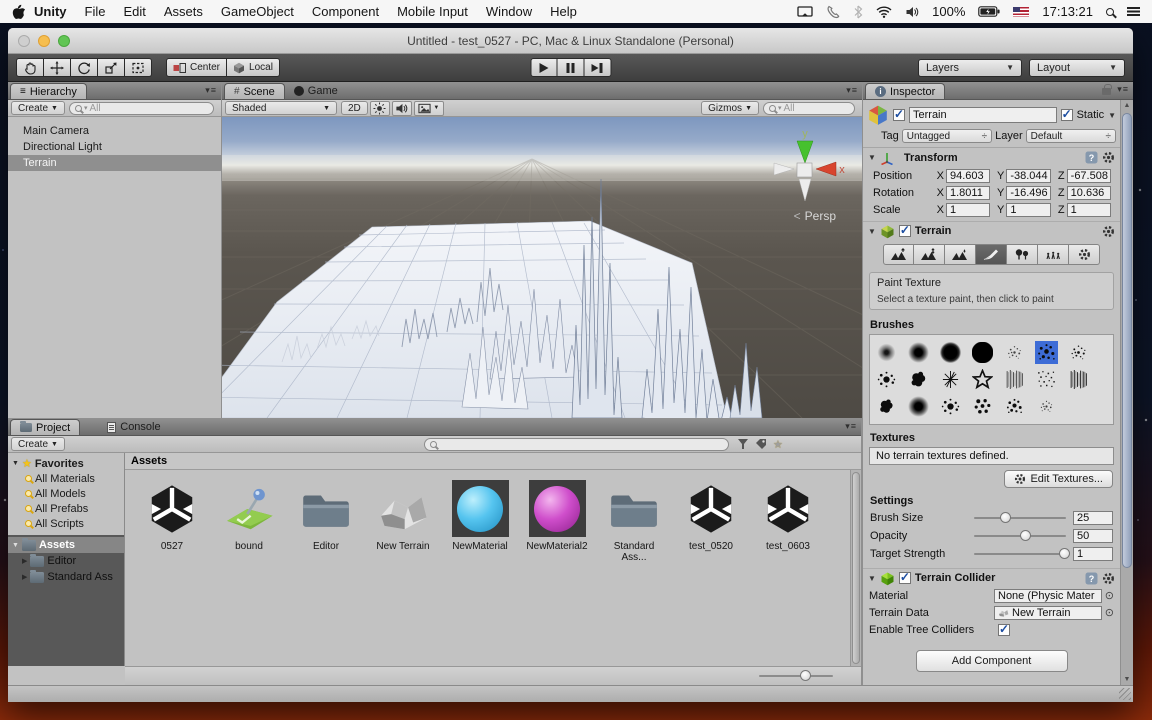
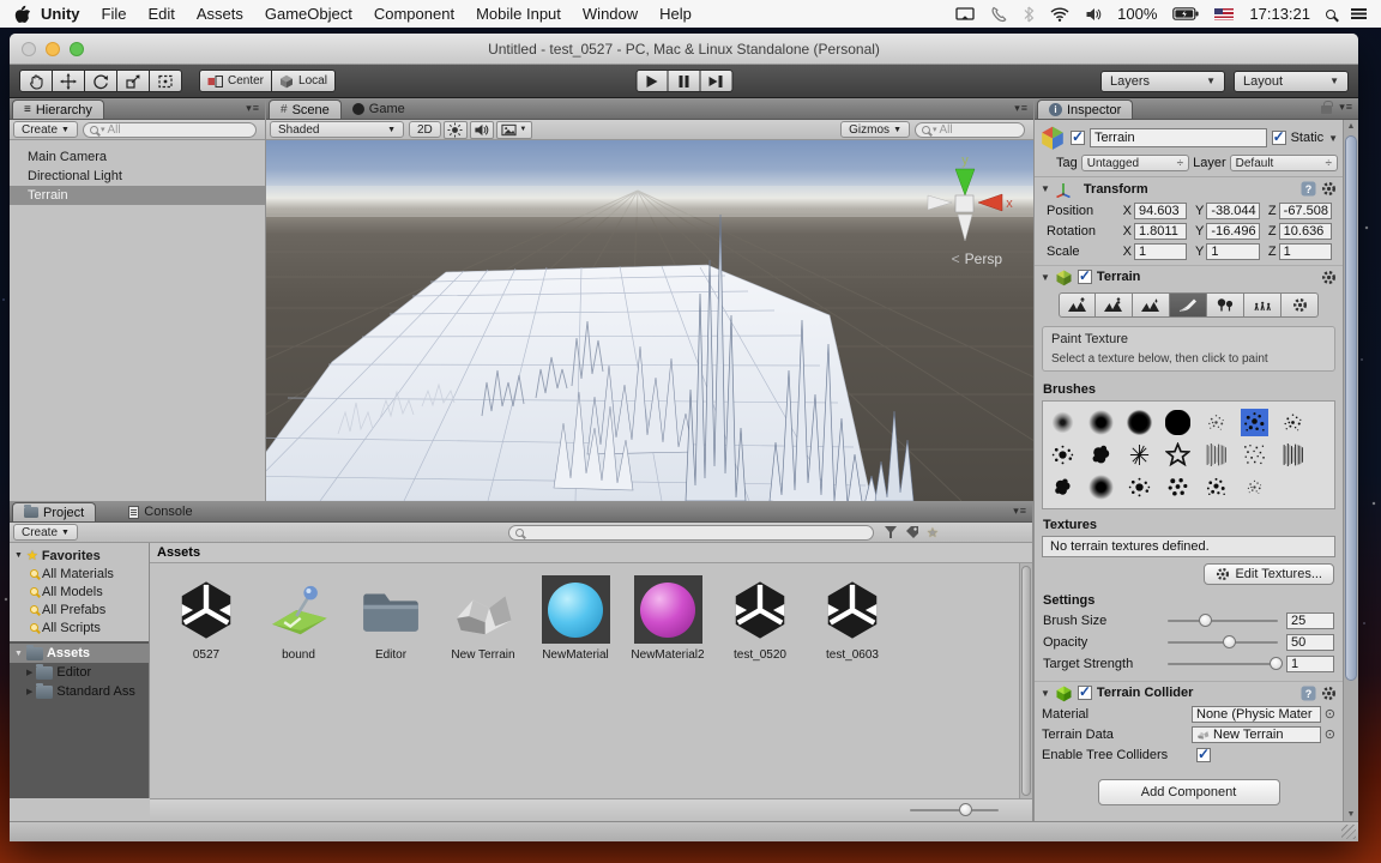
  Unity
  File
  Edit
  Assets
  GameObject
  Component
  Mobile Input
  Window
  Help
  100%
  17:13:21
  Untitled - test_0527 - PC, Mac & Linux Standalone (Personal)
  Center
  Local
  Layers
  ▼
  Layout
  ▼
  ≡
  Hierarchy
  ▾≡
  Create
  All
  Main Camera
  Directional Light
  Terrain
  #
  Scene
  Game
  ▾≡
  Shaded
  2D
  Gizmos
  All
  y
  x
  <
  Persp
  i
  Inspector
  ▾≡
  Terrain
  Static
  ▼
  Tag
  Untagged
  ÷
  Layer
  Default
  ÷
  ▼
  Transform
  Position
  X
  94.603
  Y
  -38.044
  Z
  -67.508
  Rotation
  X
  1.8011
  Y
  -16.496
  Z
  10.636
  Scale
  X
  1
  Y
  1
  Z
  1
  ▼
  Terrain
  Paint Texture
- Select a texture paint, then click to paint
+ Select a texture below, then click to paint
  Brushes
  Textures
  No terrain textures defined.
  Edit Textures...
  Settings
  Brush Size
  25
  Opacity
  50
  Target Strength
  1
  ▼
  Terrain Collider
  Material
  None (Physic Mater
  ⊙
  Terrain Data
  New Terrain
  ⊙
  Enable Tree Colliders
  Add Component
  Project
  Console
  ▾≡
  Create
  ★
  ★
  Favorites
  All Materials
  All Models
  All Prefabs
  All Scripts
  Assets
  Editor
  Standard Ass
  Assets
  0527
  bound
  Editor
  New Terrain
  NewMaterial
  NewMaterial2
- Standard Ass...
  test_0520
  test_0603
